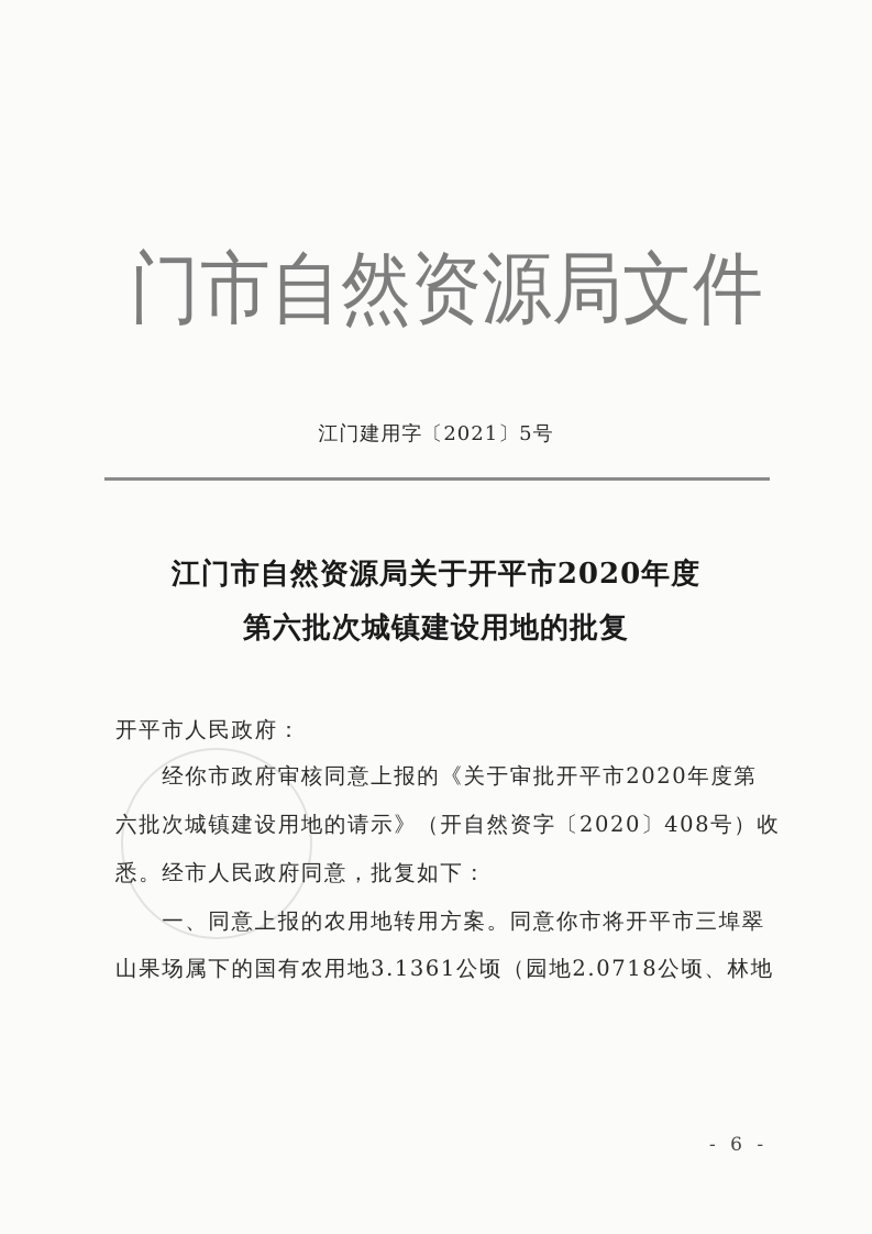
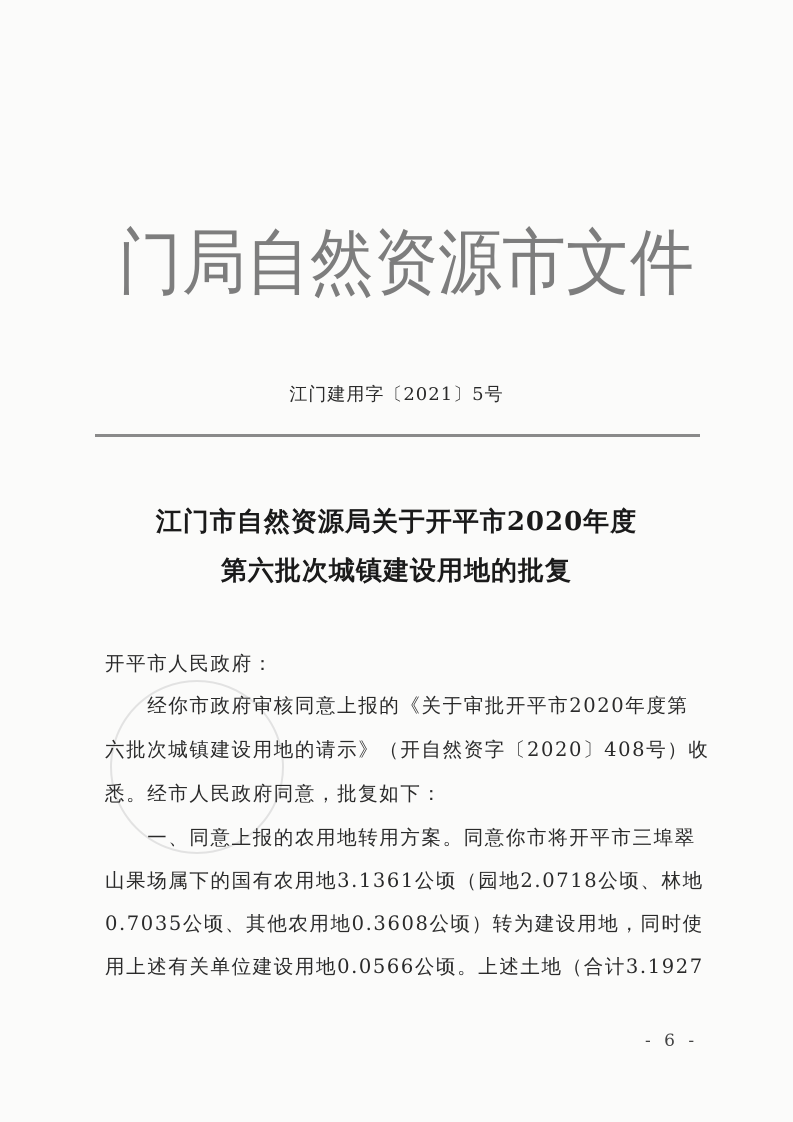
  门
- 市
+ 局
  自
  然
  资
  源
- 局
+ 市
  文
  件
  江门建用字〔2021〕5号
  江门市自然资源局关于开平市2020年度
  第六批次城镇建设用地的批复
  开平市人民政府：
  经你市政府审核同意上报的《关于审批开平市2020年度第
  六批次城镇建设用地的请示》（开自然资字〔2020〕408号）收
  悉。经市人民政府同意，批复如下：
  一、同意上报的农用地转用方案。同意你市将开平市三埠翠
  山果场属下的国有农用地3.1361公顷（园地2.0718公顷、林地
+ 0.7035公顷、其他农用地0.3608公顷）转为建设用地，同时使
+ 用上述有关单位建设用地0.0566公顷。上述土地（合计3.1927
  - 6 -
